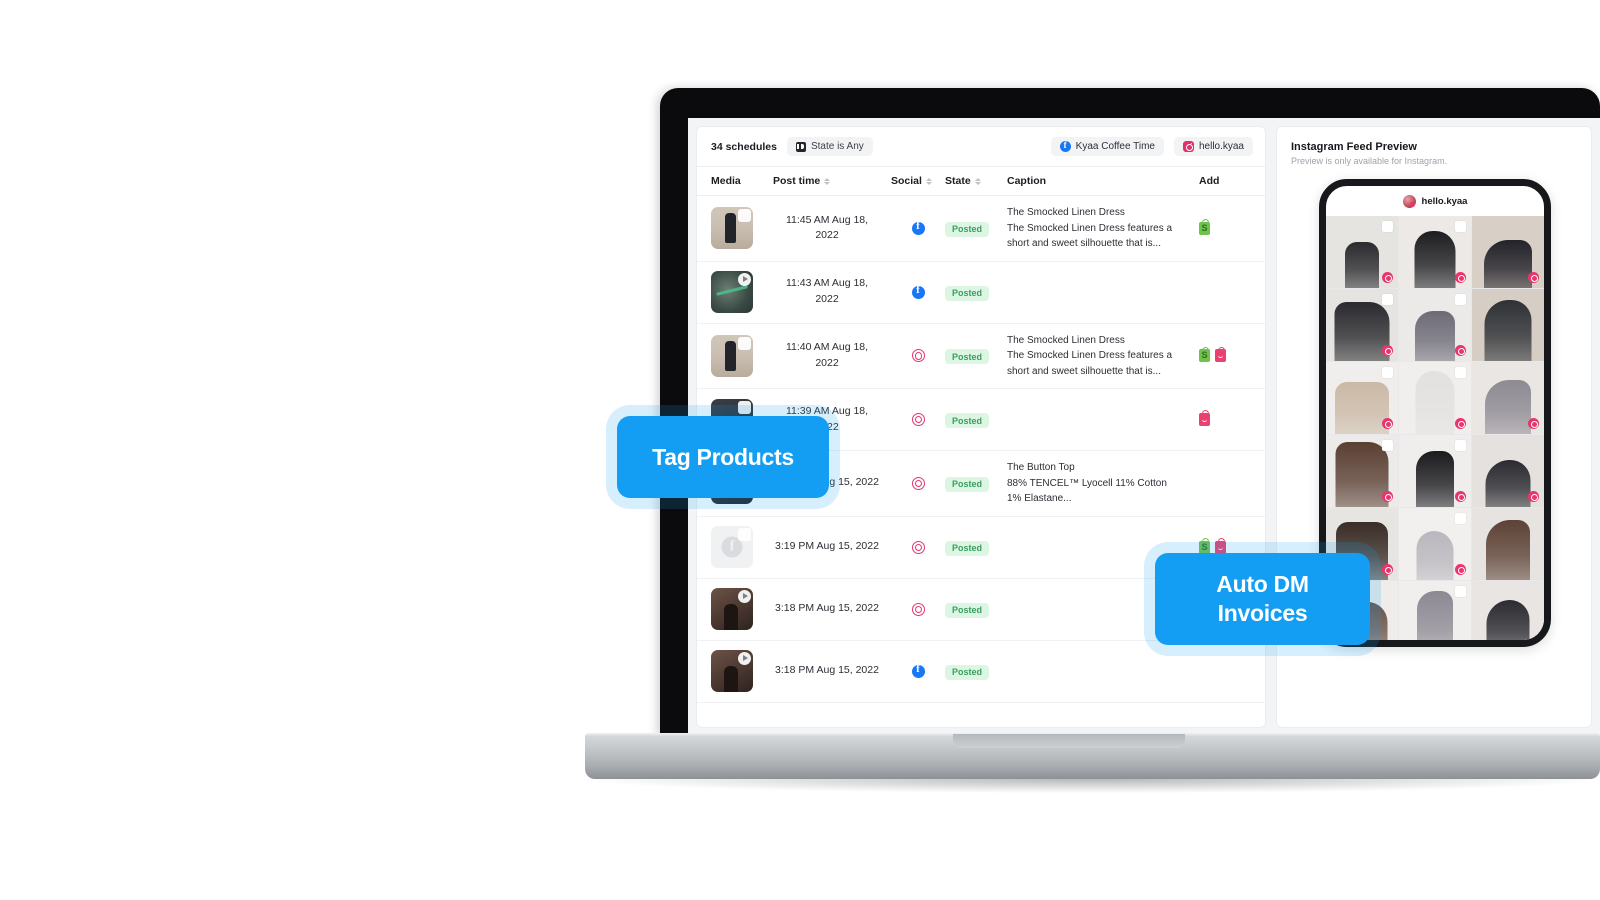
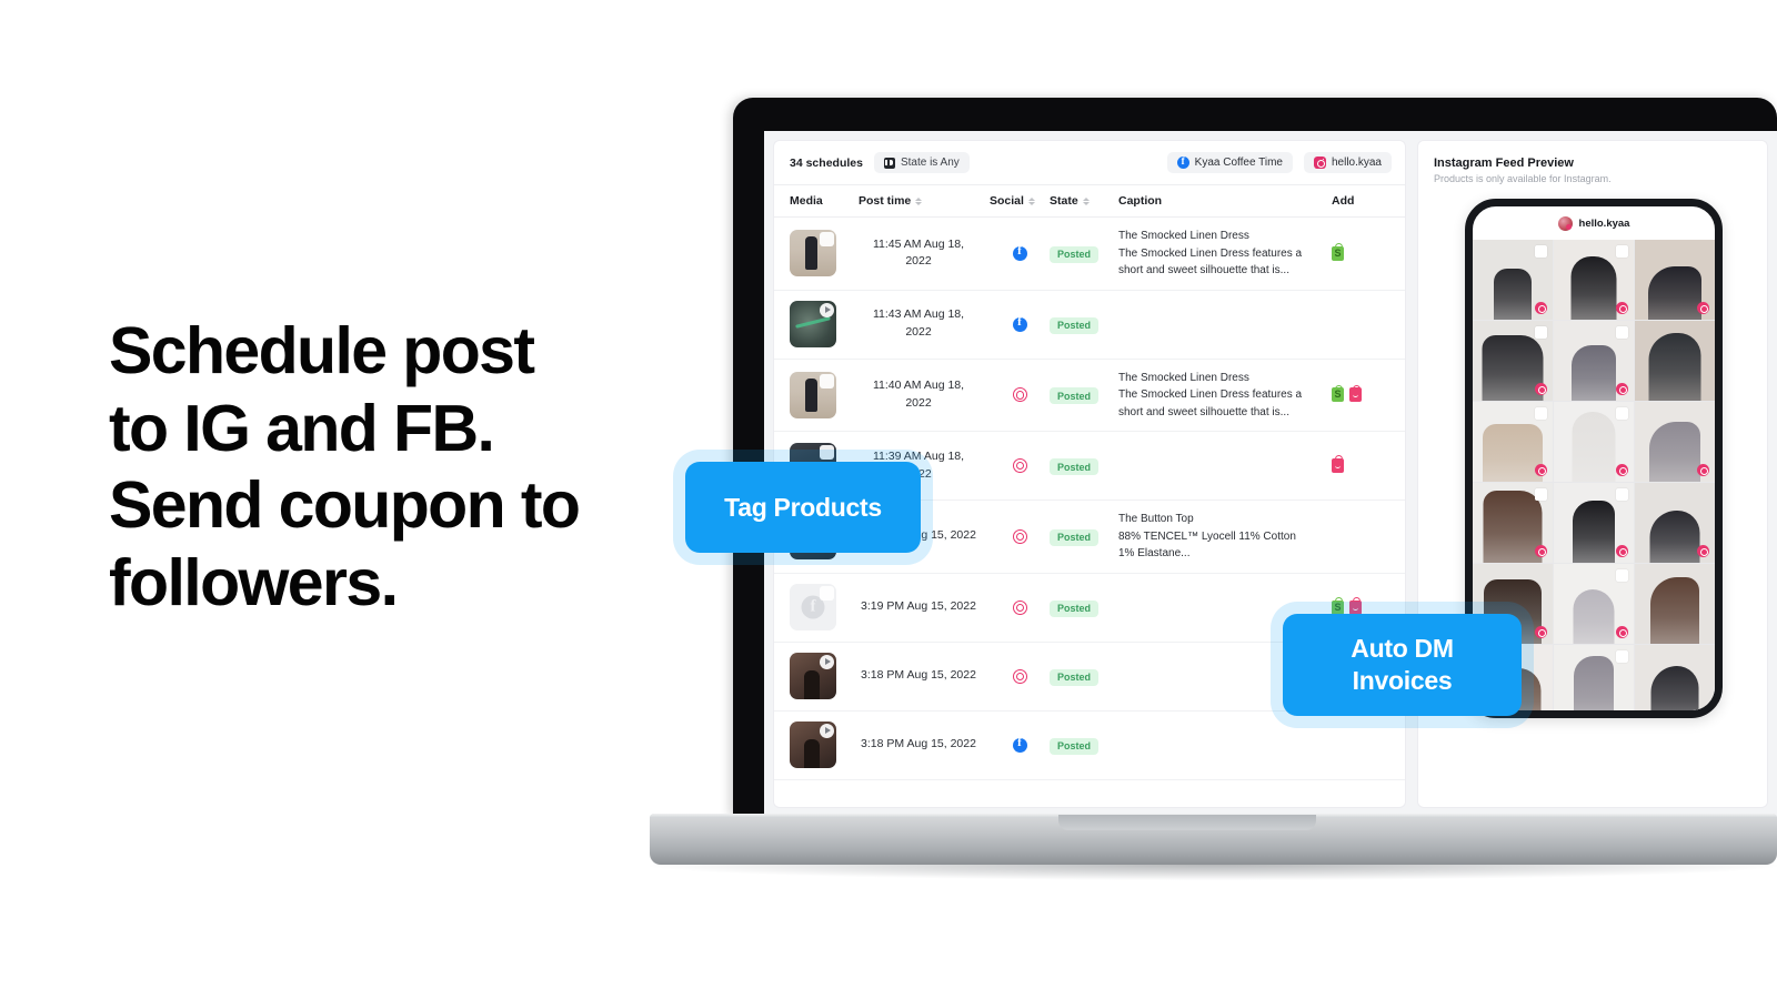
+ Schedule post
+ to IG and FB.
+ Send coupon to
+ followers.
  34 schedules
  State is Any
  Kyaa Coffee Time
  hello.kyaa
  Media
  Post time
  Social
  State
  Caption
  Add
  11:45 AM Aug 18,
  2022
  Posted
  The Smocked Linen Dress
  The Smocked Linen Dress features a
  short and sweet silhouette that is...
  11:43 AM Aug 18,
  2022
  Posted
  11:40 AM Aug 18,
  2022
  Posted
  The Smocked Linen Dress
  The Smocked Linen Dress features a
  short and sweet silhouette that is...
  11:39 AM Aug 18,
  Posted
  Posted
  The Button Top
  88% TENCEL™ Lyocell 11% Cotton
  1% Elastane...
  3:19 PM Aug 15, 2022
  Posted
  3:18 PM Aug 15, 2022
  Posted
  3:18 PM Aug 15, 2022
  Posted
  Instagram Feed Preview
- Preview is only available for Instagram.
+ Products is only available for Instagram.
  hello.kyaa
  Tag Products
  Auto DM
  Invoices
